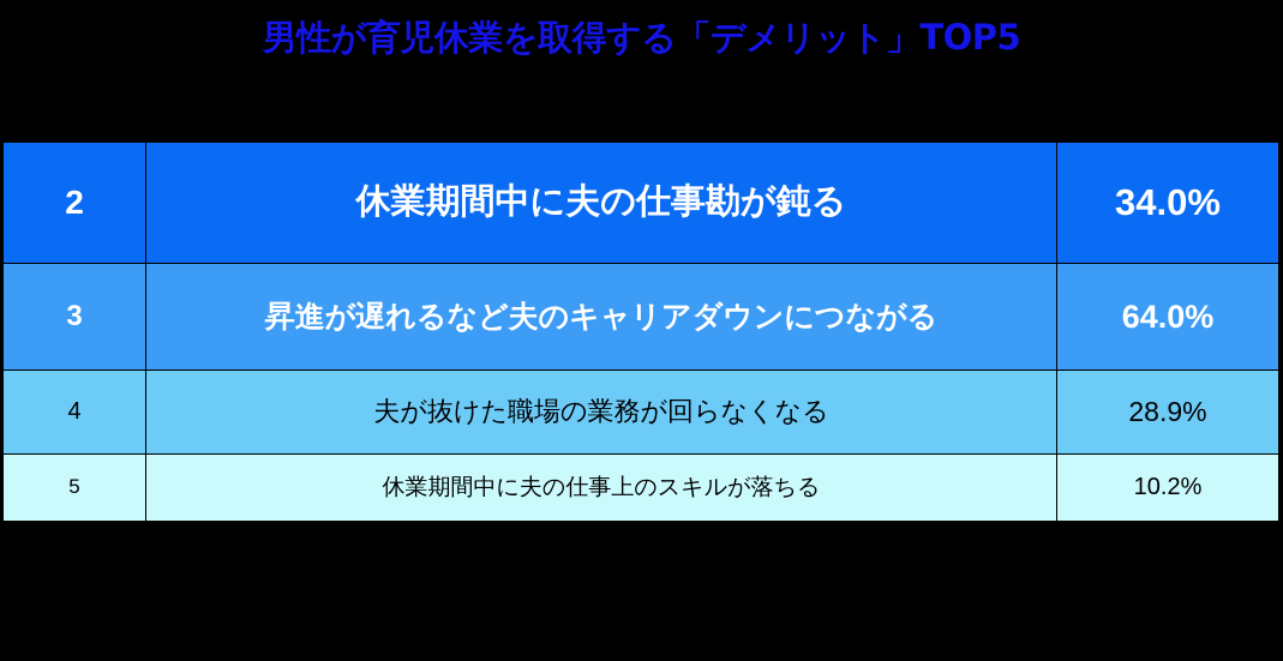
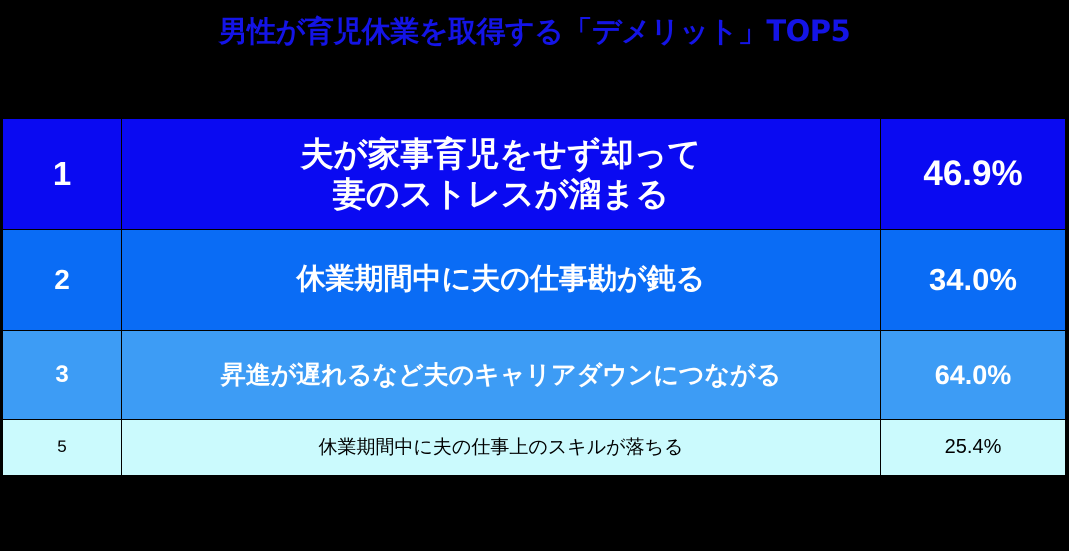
  男性が育児休業を取得する「デメリット」TOP5
+ 1	夫が家事育児をせず却って 妻のストレスが溜まる	46.9%
  2	休業期間中に夫の仕事勘が鈍る	34.0%
  3	昇進が遅れるなど夫のキャリアダウンにつながる	64.0%
- 4	夫が抜けた職場の業務が回らなくなる	28.9%
- 5	休業期間中に夫の仕事上のスキルが落ちる	10.2%
+ 5	休業期間中に夫の仕事上のスキルが落ちる	25.4%
